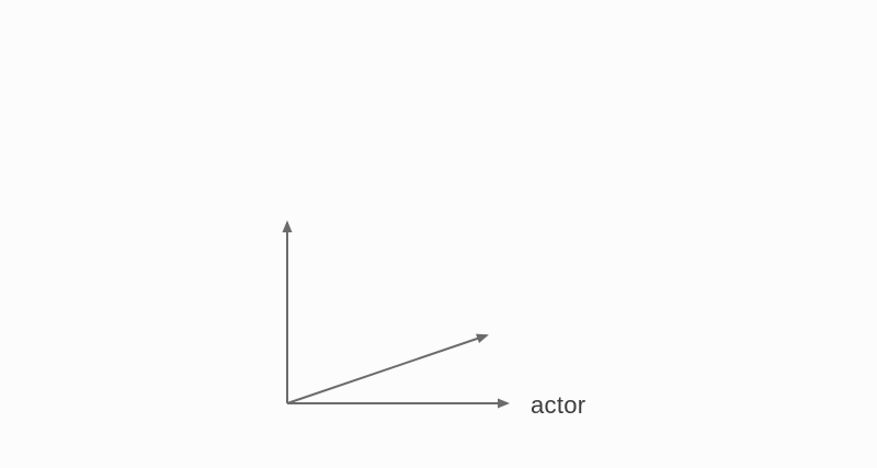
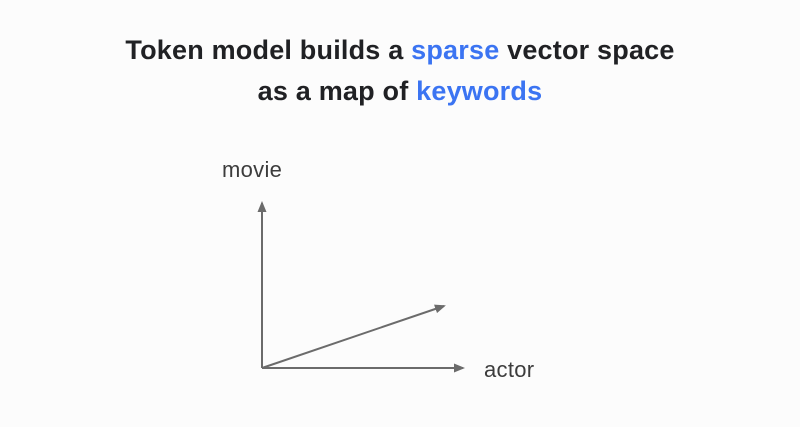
+ Token model builds a sparse vector space
+ as a map of keywords
+ movie
  actor
